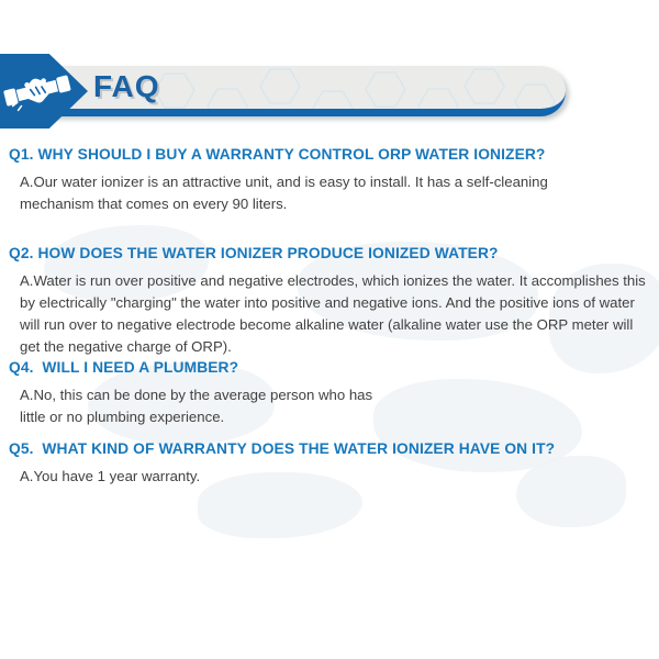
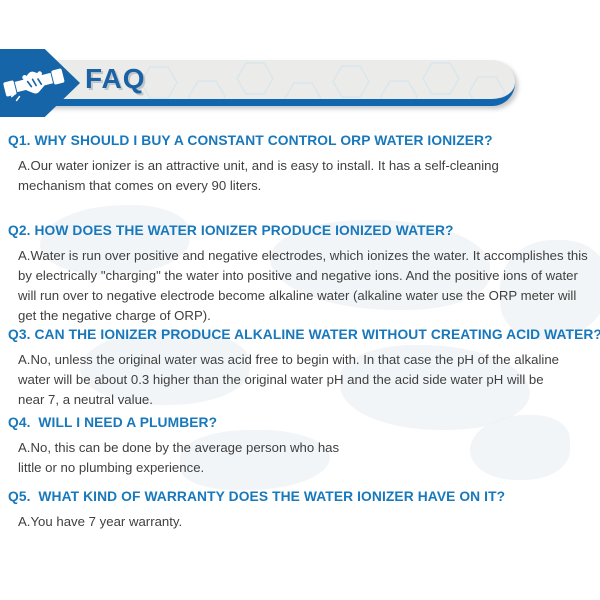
  FAQ
- Q1. WHY SHOULD I BUY A WARRANTY CONTROL ORP WATER IONIZER?
+ Q1. WHY SHOULD I BUY A CONSTANT CONTROL ORP WATER IONIZER?
  A.Our water ionizer is an attractive unit, and is easy to install. It has a self-cleaning
  mechanism that comes on every 90 liters.
  Q2. HOW DOES THE WATER IONIZER PRODUCE IONIZED WATER?
  A.Water is run over positive and negative electrodes, which ionizes the water. It accomplishes this
  by electrically "charging" the water into positive and negative ions. And the positive ions of water
  will run over to negative electrode become alkaline water (alkaline water use the ORP meter will
  get the negative charge of ORP).
+ Q3. CAN THE IONIZER PRODUCE ALKALINE WATER WITHOUT CREATING ACID WATER?
+ A.No, unless the original water was acid free to begin with. In that case the pH of the alkaline
+ water will be about 0.3 higher than the original water pH and the acid side water pH will be
+ near 7, a neutral value.
  Q4. WILL I NEED A PLUMBER?
  A.No, this can be done by the average person who has
  little or no plumbing experience.
  Q5. WHAT KIND OF WARRANTY DOES THE WATER IONIZER HAVE ON IT?
- A.You have 1 year warranty.
+ A.You have 7 year warranty.
